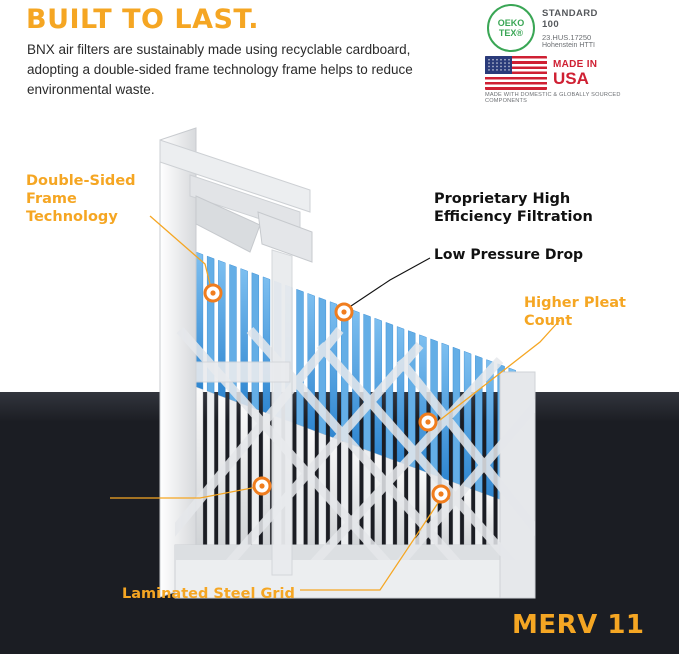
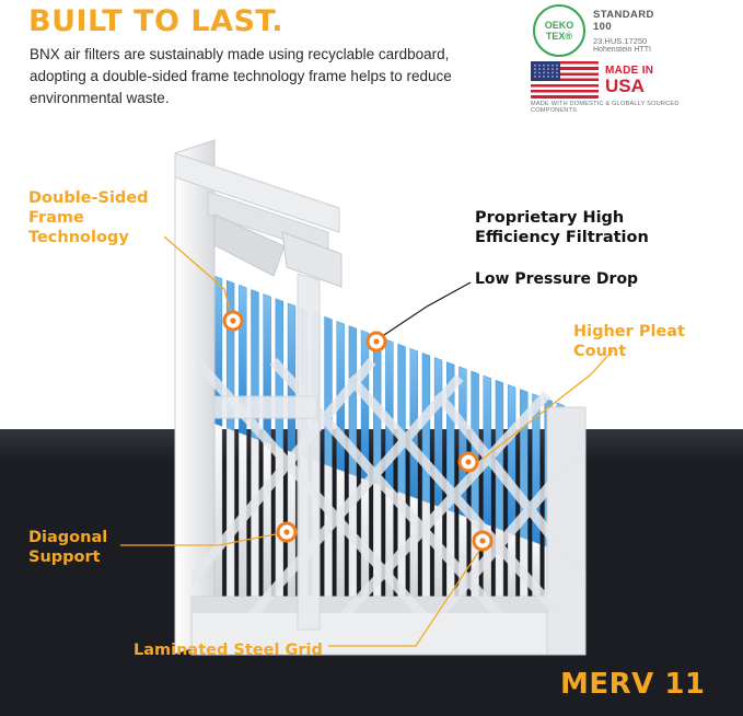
  BUILT TO LAST.
  BNX air filters are sustainably made using recyclable cardboard, adopting a double-sided frame technology frame helps to reduce environmental waste.
  OEKO
  TEX®
  STANDARD
  100
  23.HUS.17250
  MADE IN
  USA
  Double-Sided
  Frame
  Technology
  Proprietary High
  Efficiency Filtration
  Low Pressure Drop
  Higher Pleat
  Count
+ Diagonal
+ Support
  Laminated Steel Grid
  MERV 11
